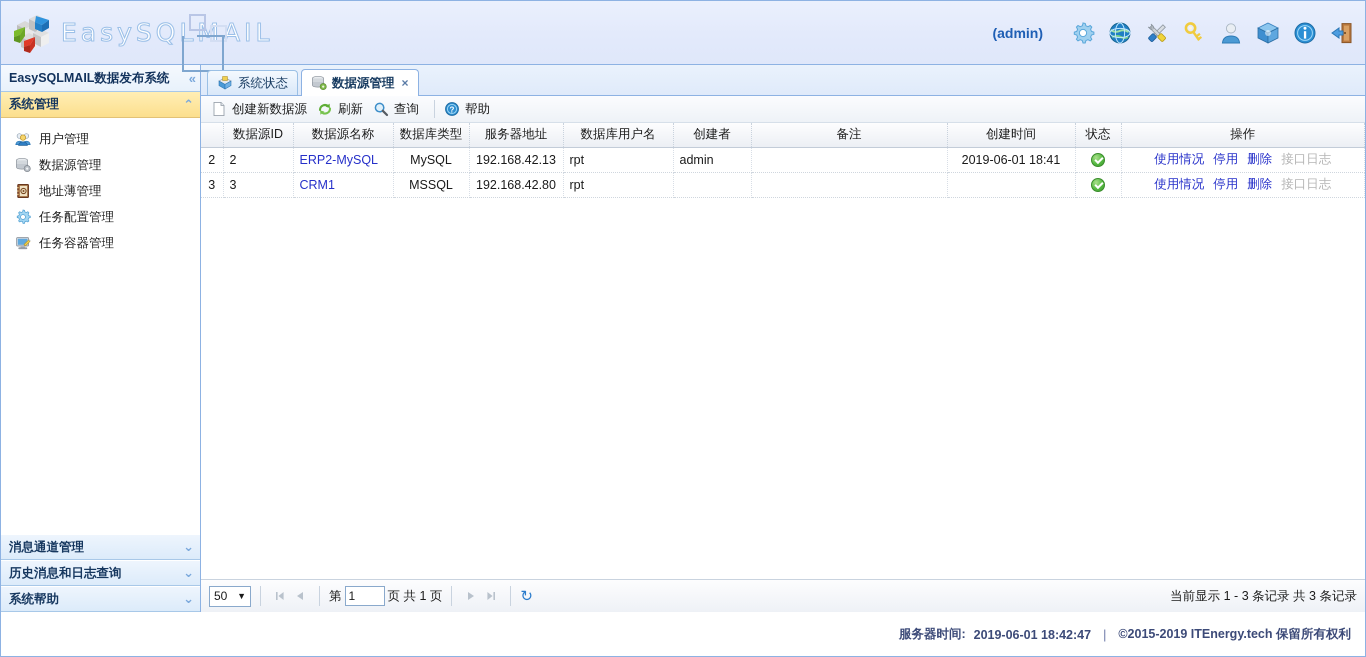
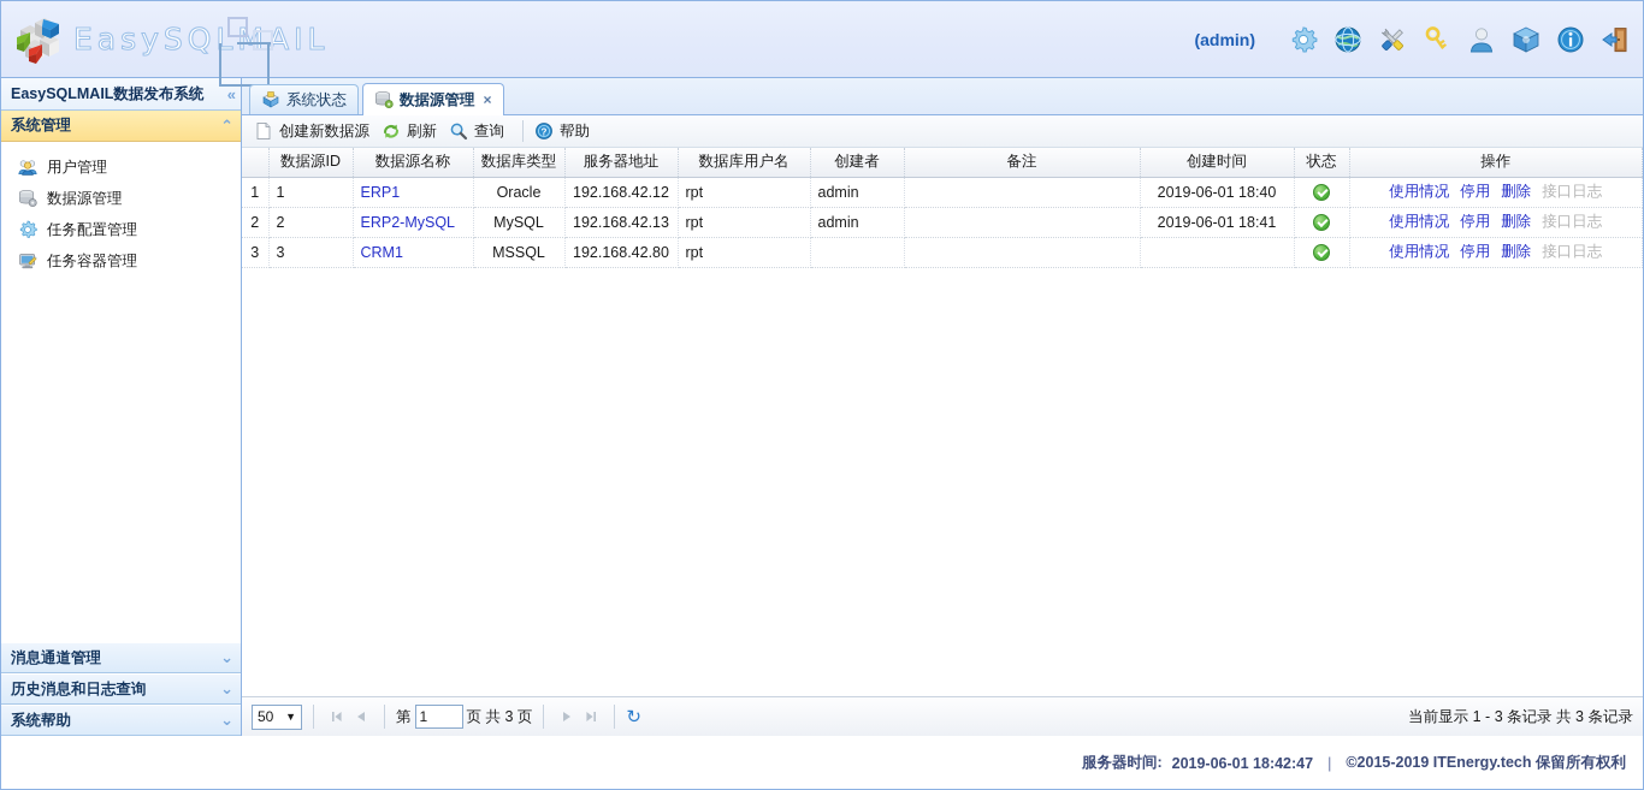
  EasySQLMAIL
  (admin)
  EasySQLMAIL数据发布系统
  «
  系统管理
  ⌃
  用户管理
  数据源管理
- 地址薄管理
  任务配置管理
  任务容器管理
  消息通道管理
  ⌄
  历史消息和日志查询
  ⌄
  系统帮助
  ⌄
  系统状态
  数据源管理
  ×
  创建新数据源
  刷新
  查询
  ?
  帮助
  	数据源ID	数据源名称	数据库类型	服务器地址	数据库用户名	创建者	备注	创建时间	状态	操作
+ 1	1	ERP1	Oracle	192.168.42.12	rpt	admin		2019-06-01 18:40		使用情况 停用 删除 接口日志
  2	2	ERP2-MySQL	MySQL	192.168.42.13	rpt	admin		2019-06-01 18:41		使用情况 停用 删除 接口日志
  3	3	CRM1	MSSQL	192.168.42.80	rpt					使用情况 停用 删除 接口日志
  50
  ▼
  第
  1
- 页 共 1 页
+ 页 共 3 页
  ↻
  当前显示 1 - 3 条记录 共 3 条记录
  服务器时间:
  2019-06-01 18:42:47
  |
  ©2015-2019 ITEnergy.tech 保留所有权利
